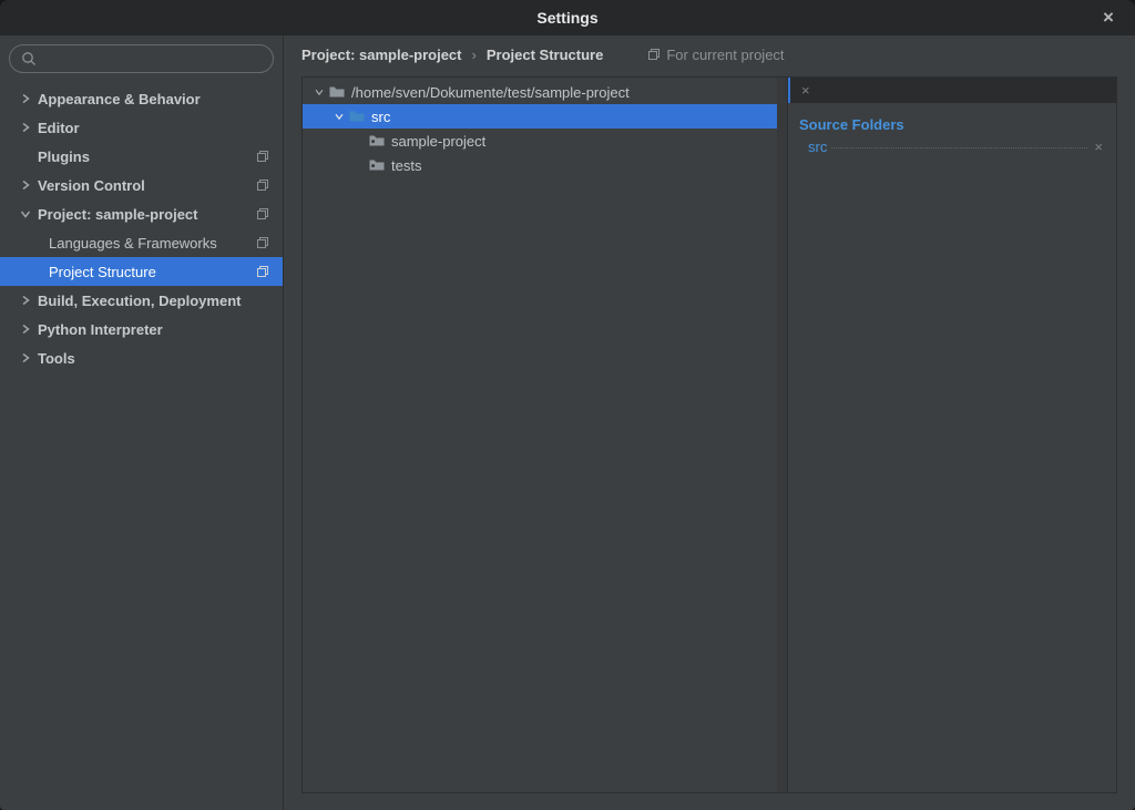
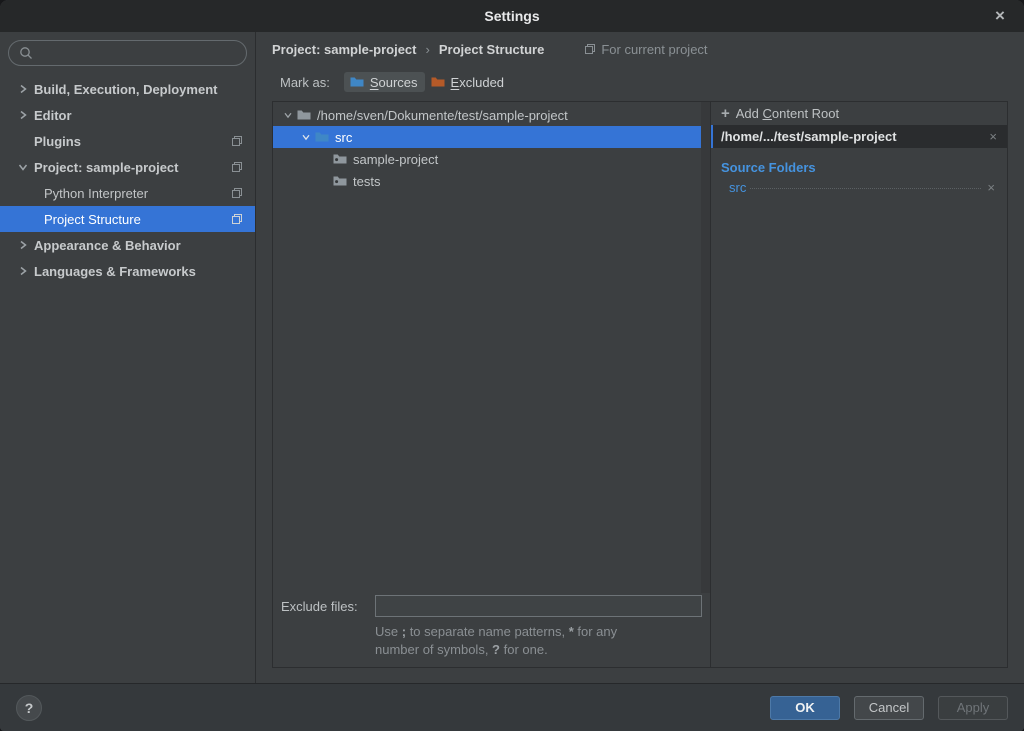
  Settings
  ×
- Appearance & Behavior
+ Build, Execution, Deployment
  Editor
  Plugins
- Version Control
  Project: sample-project
- Languages & Frameworks
+ Python Interpreter
  Project Structure
- Build, Execution, Deployment
+ Appearance & Behavior
- Python Interpreter
+ Languages & Frameworks
- Tools
  Project: sample-project
  ›
  Project Structure
  For current project
+ Mark as:
+ Sources
+ Excluded
  /home/sven/Dokumente/test/sample-project
  src
  sample-project
  tests
+ Exclude files:
+ Use ; to separate name patterns, * for any
+ number of symbols, ? for one.
+ +
+ Add Content Root
+ /home/.../test/sample-project
  ×
  Source Folders
  src
  ×
+ ?
+ OK
+ Cancel
+ Apply
